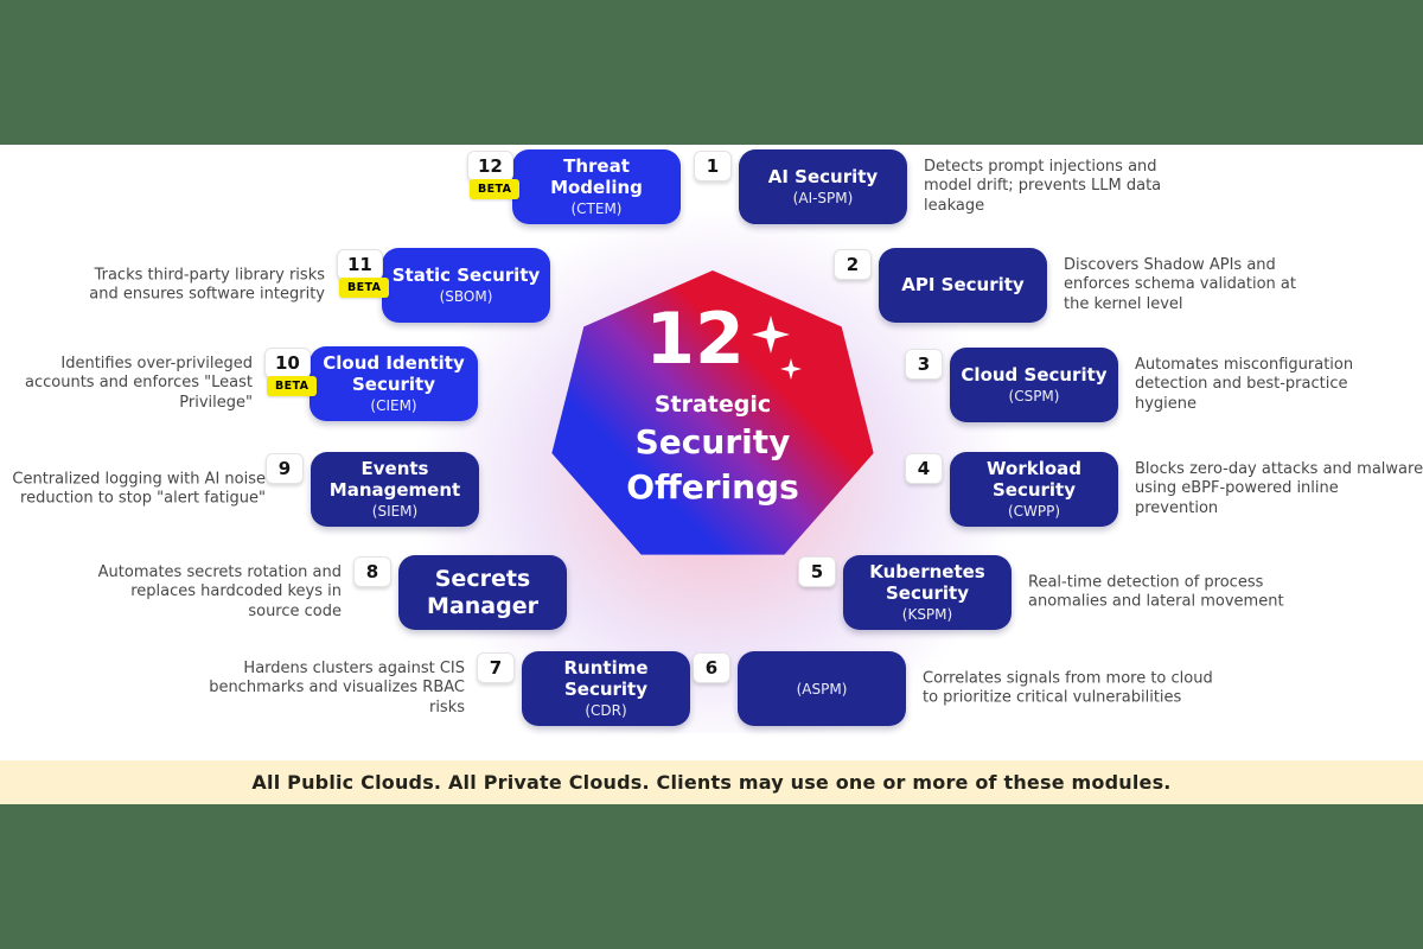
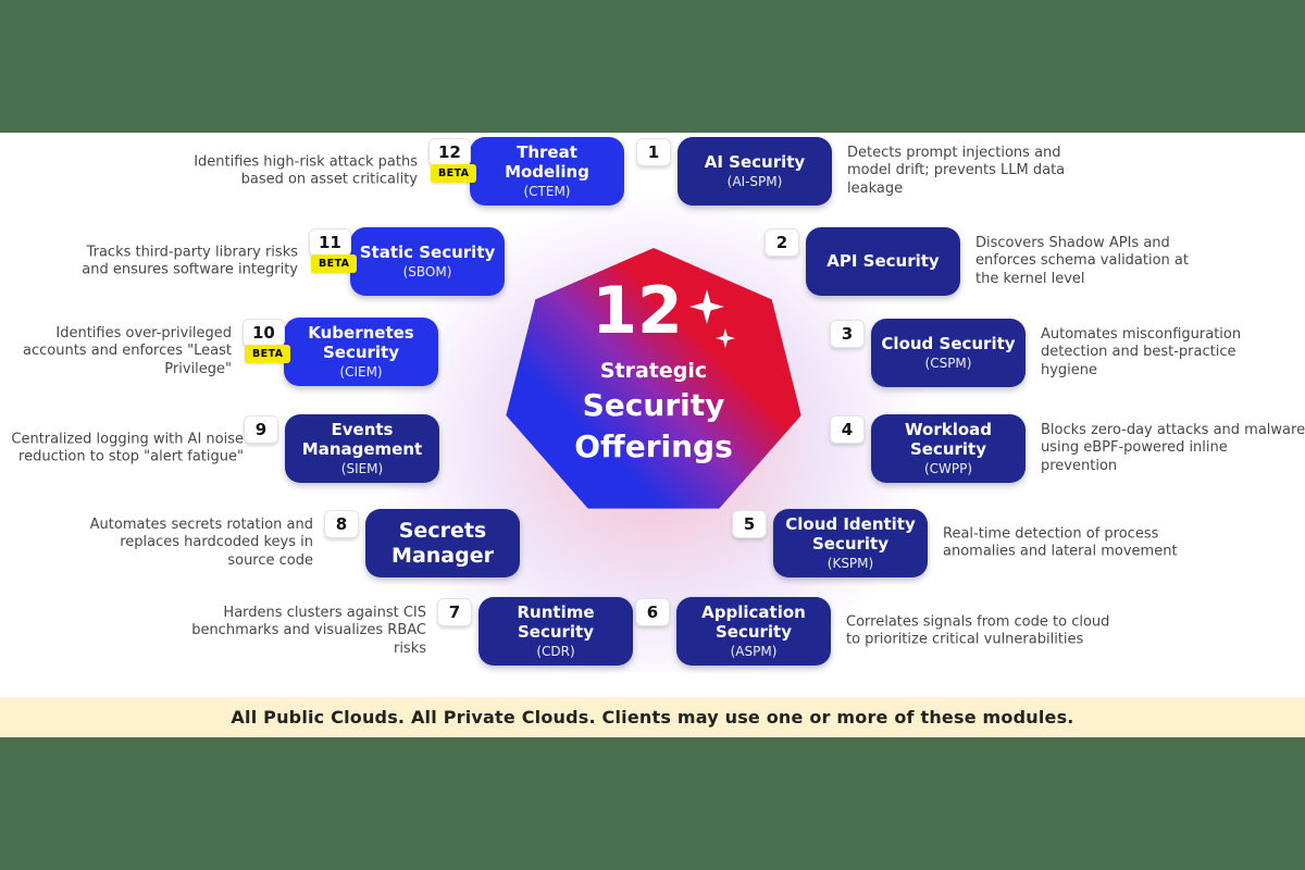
  12
  Strategic
  Security
  Offerings
  1
  AI Security
  (AI-SPM)
  Detects prompt injections and model drift; prevents LLM data leakage
  2
  API Security
  Discovers Shadow APIs and enforces schema validation at the kernel level
  3
  Cloud Security
  (CSPM)
  Automates misconfiguration detection and best-practice hygiene
  4
  Workload Security
  (CWPP)
  Blocks zero-day attacks and malware using eBPF-powered inline prevention
  5
- Kubernetes Security
+ Cloud Identity Security
  (KSPM)
  Real-time detection of process anomalies and lateral movement
  6
+ Application Security
  (ASPM)
- Correlates signals from more to cloud to prioritize critical vulnerabilities
+ Correlates signals from code to cloud to prioritize critical vulnerabilities
  7
  Runtime Security
  (CDR)
  Hardens clusters against CIS benchmarks and visualizes RBAC risks
  8
  Secrets Manager
  Automates secrets rotation and replaces hardcoded keys in source code
  9
  Events Management
  (SIEM)
  Centralized logging with AI noise reduction to stop "alert fatigue"
  10
  BETA
- Cloud Identity Security
+ Kubernetes Security
  (CIEM)
  Identifies over-privileged accounts and enforces "Least Privilege"
  11
  BETA
  Static Security
  (SBOM)
  Tracks third-party library risks and ensures software integrity
  12
  BETA
  Threat Modeling
  (CTEM)
+ Identifies high-risk attack paths based on asset criticality
  All Public Clouds. All Private Clouds. Clients may use one or more of these modules.
